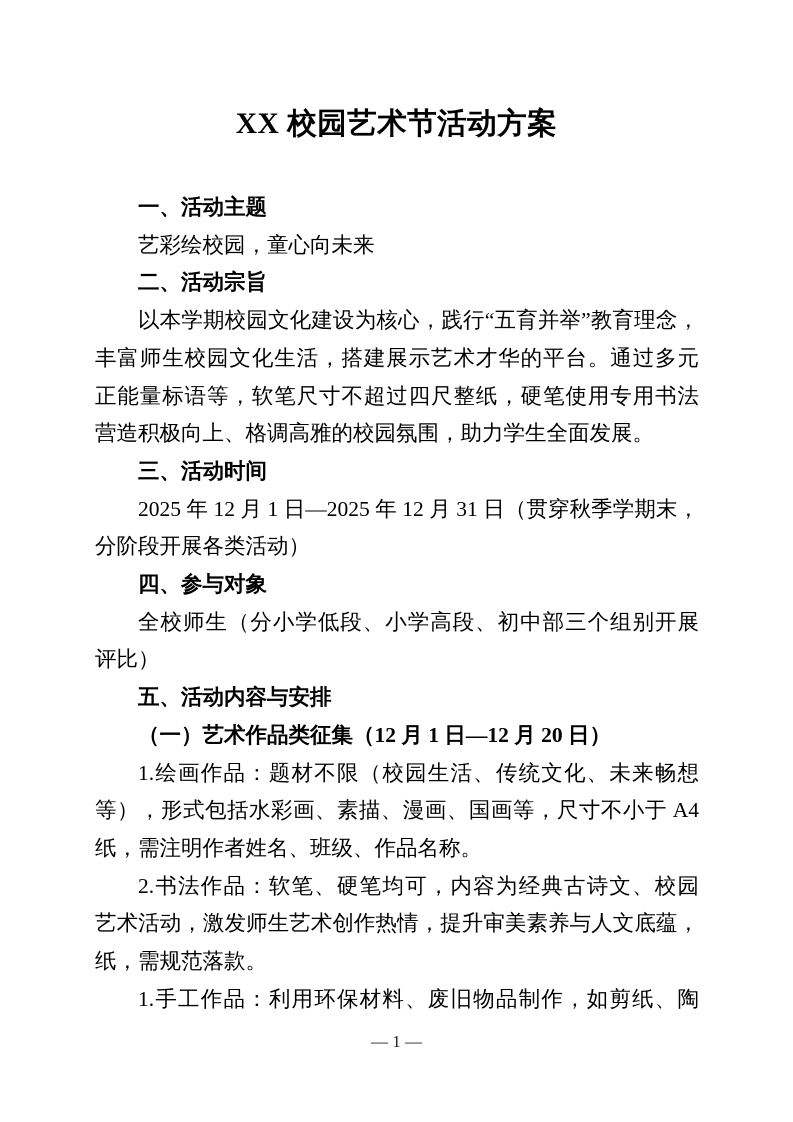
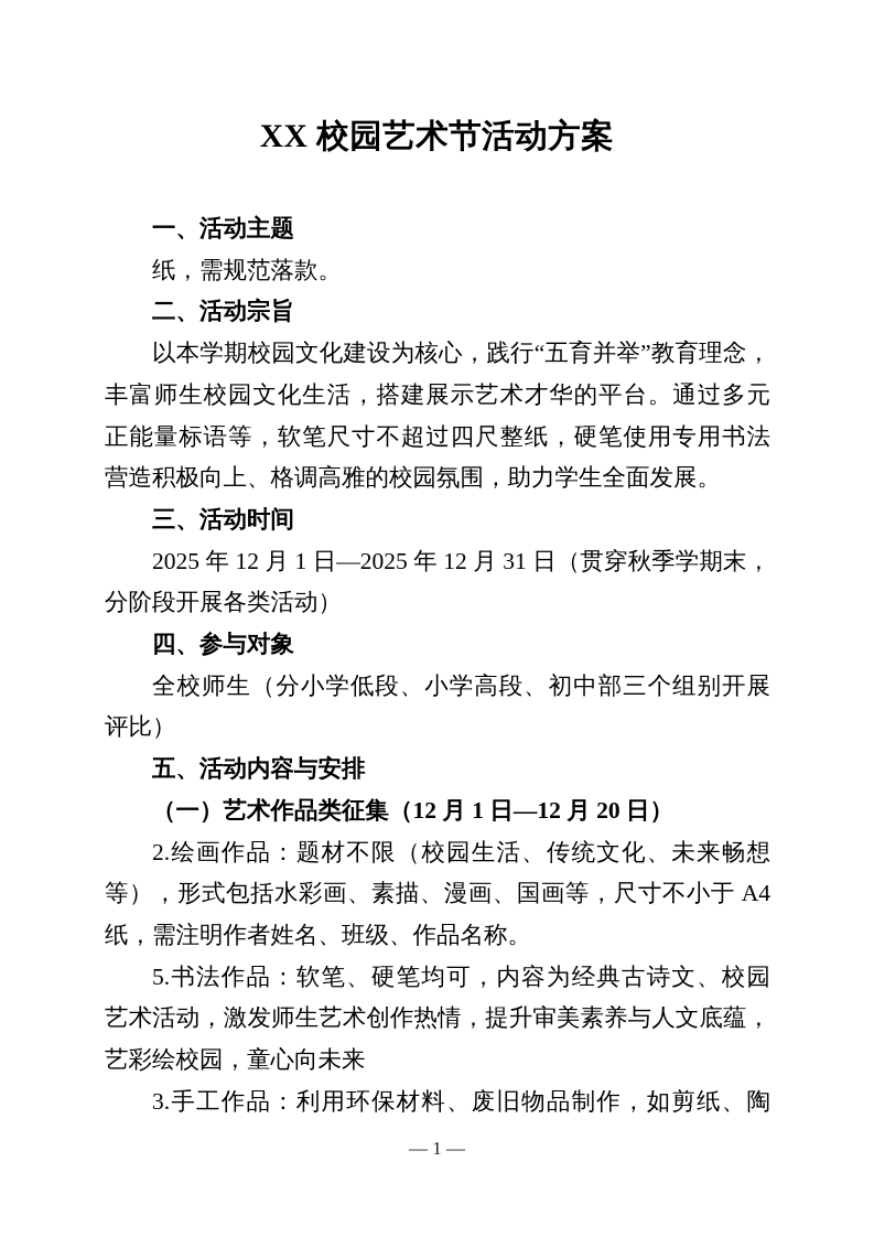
  XX 校园艺术节活动方案
  一、活动主题
- 艺彩绘校园，童心向未来
+ 纸，需规范落款。
  二、活动宗旨
  以本学期校园文化建设为核心，践行“五育并举”教育理念，
  丰富师生校园文化生活，搭建展示艺术才华的平台。通过多元
  正能量标语等，软笔尺寸不超过四尺整纸，硬笔使用专用书法
  营造积极向上、格调高雅的校园氛围，助力学生全面发展。
  三、活动时间
  2025 年 12 月 1 日—2025 年 12 月 31 日（贯穿秋季学期末，
  分阶段开展各类活动）
  四、参与对象
  全校师生（分小学低段、小学高段、初中部三个组别开展
  评比）
  五、活动内容与安排
  （一）艺术作品类征集（12 月 1 日—12 月 20 日）
- 1.绘画作品：题材不限（校园生活、传统文化、未来畅想
+ 2.绘画作品：题材不限（校园生活、传统文化、未来畅想
  等），形式包括水彩画、素描、漫画、国画等，尺寸不小于 A4
  纸，需注明作者姓名、班级、作品名称。
- 2.书法作品：软笔、硬笔均可，内容为经典古诗文、校园
+ 5.书法作品：软笔、硬笔均可，内容为经典古诗文、校园
  艺术活动，激发师生艺术创作热情，提升审美素养与人文底蕴，
- 纸，需规范落款。
+ 艺彩绘校园，童心向未来
- 1.手工作品：利用环保材料、废旧物品制作，如剪纸、陶
+ 3.手工作品：利用环保材料、废旧物品制作，如剪纸、陶
  — 1 —
